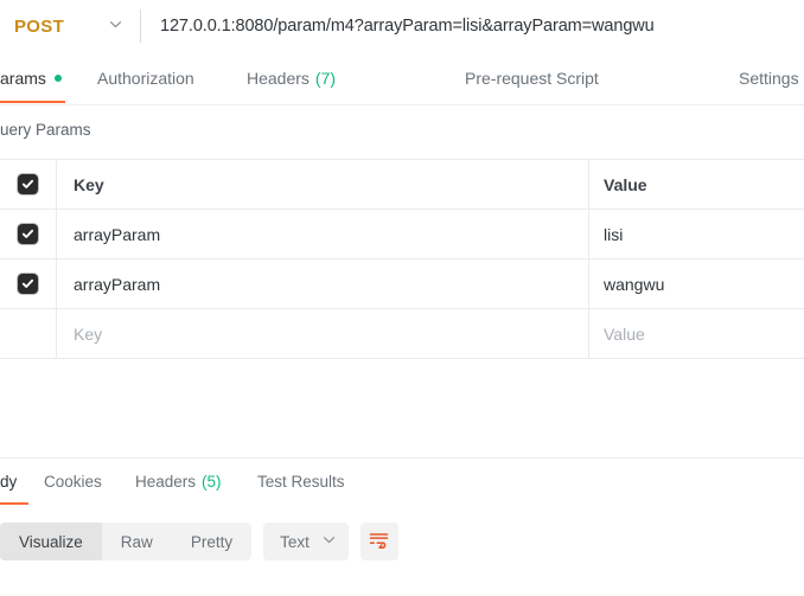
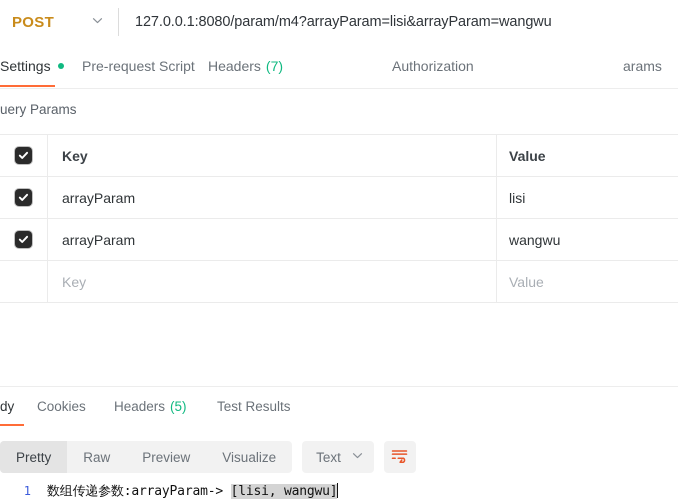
  POST
  127.0.0.1:8080/param/m4?arrayParam=lisi&arrayParam=wangwu
- arams
+ Settings
- Authorization
+ Pre-request Script
  Headers
  (7)
- Pre-request Script
+ Authorization
- Settings
+ arams
  uery Params
  Key
  Value
  arrayParam
  lisi
  arrayParam
  wangwu
  Key
  Value
  dy
  Cookies
  Headers
  (5)
  Test Results
- Visualize
+ Pretty
  Raw
+ Preview
- Pretty
+ Visualize
  Text
+ 1
+ 数组传递参数:arrayParam-> [lisi, wangwu]
